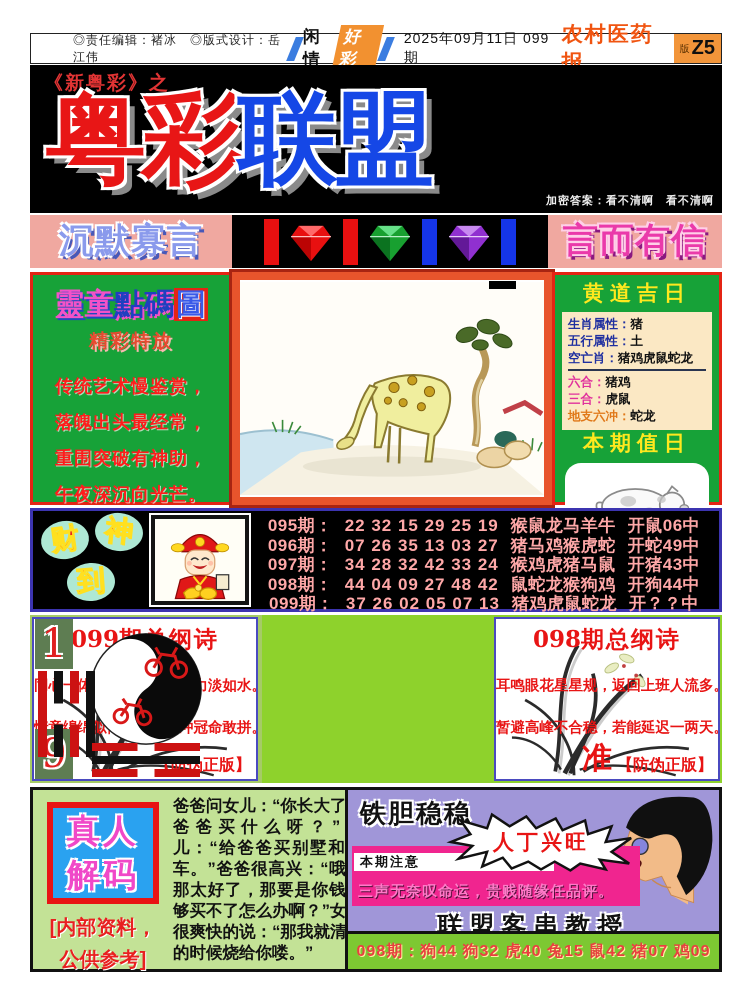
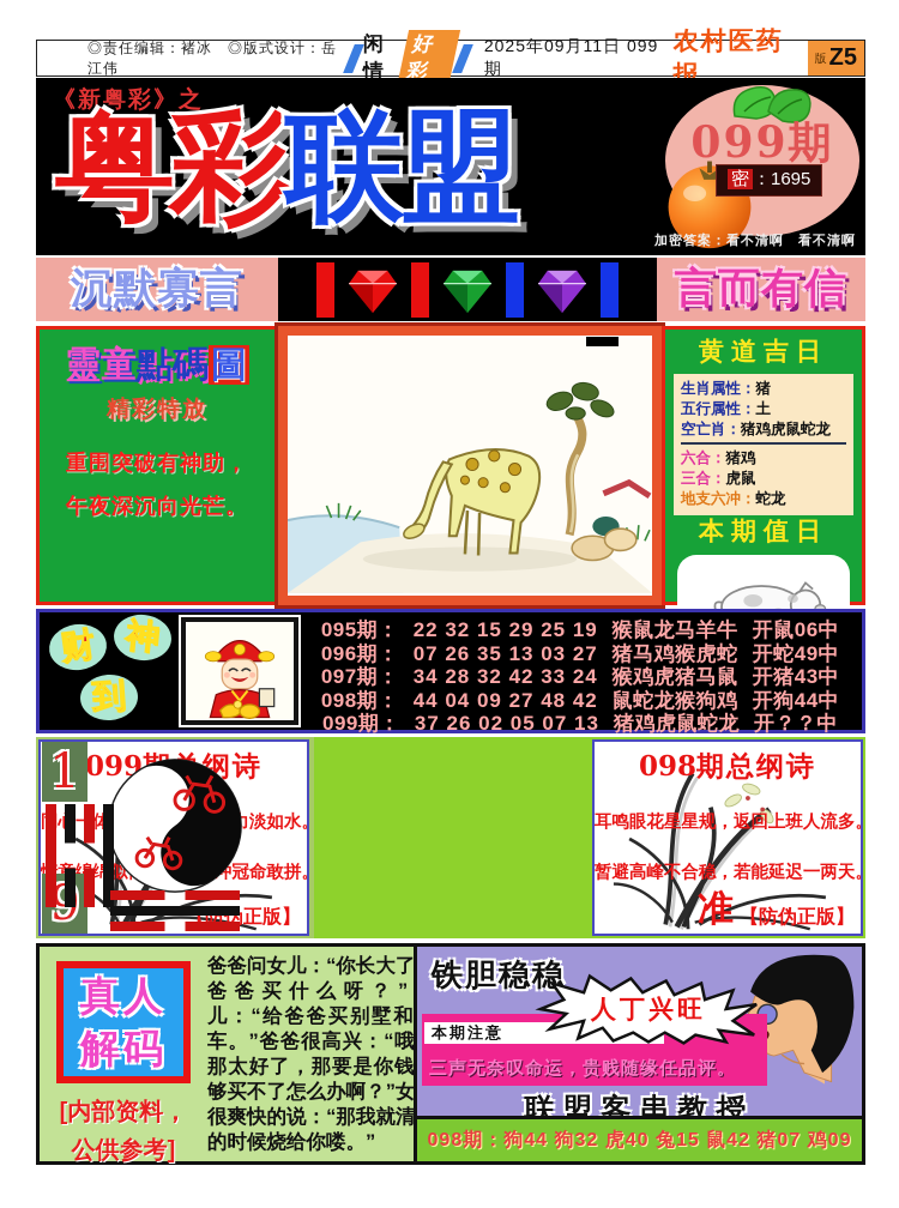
  ◎责任编辑：褚冰 ◎版式设计：岳江伟
  闲情
  2025年09月11日 099期
  农村医药报
  版
  Z5
  《新粤彩》之
  粤彩联盟
+ 099期
+ 密 ：1695
  加密答案：看不清啊 看不清啊
  沉默寡言
  言而有信
  靈童點碼圖
  精彩特放
- 传统艺术慢鉴赏，
- 落魄出头最经常，
  重围突破有神助，
  午夜深沉向光芒。
  黄道吉日
  生肖属性：猪
  五行属性：土
  空亡肖：猪鸡虎鼠蛇龙
  六合：猪鸡
  三合：虎鼠
  地支六冲：蛇龙
  本期值日
  095期：
  22 32 15 29 25 19
  猴鼠龙马羊牛
  开鼠06中
  096期：
  07 26 35 13 03 27
  猪马鸡猴虎蛇
  开蛇49中
  097期：
  34 28 32 42 33 24
  猴鸡虎猪马鼠
  开猪43中
  098期：
  44 04 09 27 48 42
  鼠蛇龙猴狗鸡
  开狗44中
  099期：
  37 26 02 05 07 13
  猪鸡虎鼠蛇龙
  开？？中
  099 纲诗
  【防伪正版】
  1
  098期总纲诗
  耳鸣眼花星星规，返回上班人流多
  暂避高峰不合稳，若能延迟一两天
  准
  【防伪正版】
  真人
  解码
  [内部资料，
  公供参考]
  爸爸问女儿：“你长大了爸爸买什么呀？”儿：“给爸爸买别墅和车。”爸爸很高兴：“哦那太好了，那要是你钱够买不了怎么办啊？”女很爽快的说：“那我就清的时候烧给你喽。”
  铁胆稳稳
  本期注意
  三声无奈叹命运，贵贱随缘任品评。
  人丁兴旺
  联盟客串教授
  098期：狗44 狗32 虎40 兔15 鼠42 猪07 鸡09
